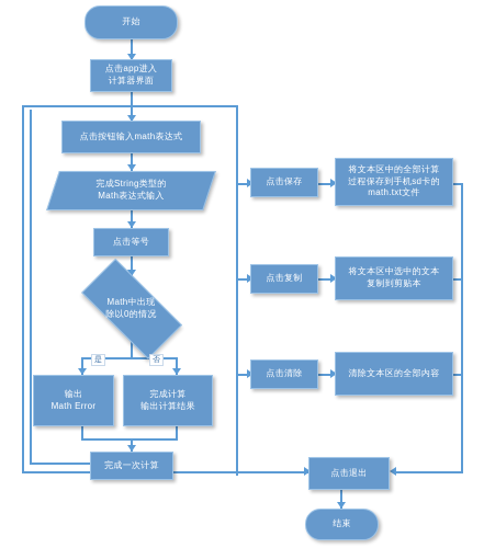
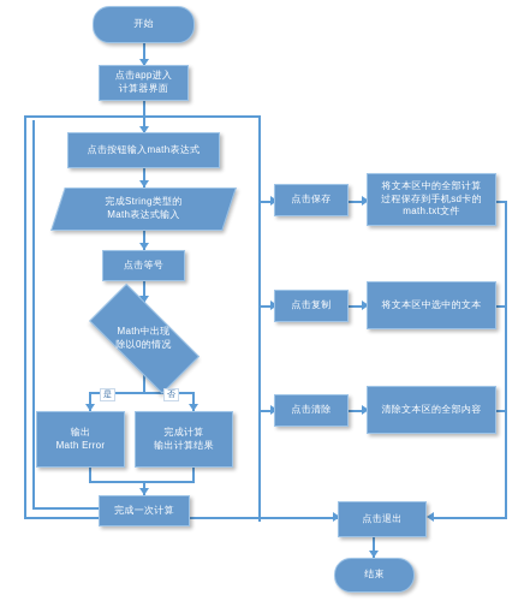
  开始
  点击app进入
  计算器界面
  点击按钮输入math表达式
  完成String类型的
  Math表达式输入
  点击等号
  Math中出现
  除以0的情况
  输出
  Math Error
  完成计算
  输出计算结果
  完成一次计算
  点击保存
  将文本区中的全部计算
  过程保存到手机sd卡的
  math.txt文件
  点击复制
  将文本区中选中的文本
- 复制到剪贴本
  点击清除
  清除文本区的全部内容
  点击退出
  结束
